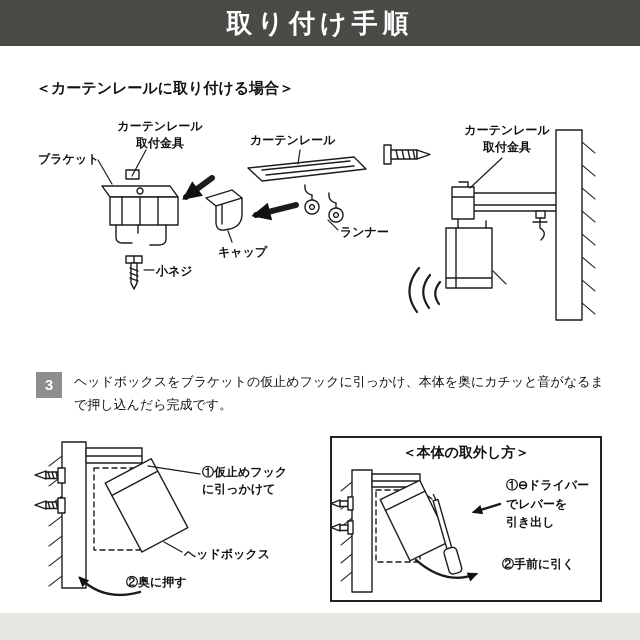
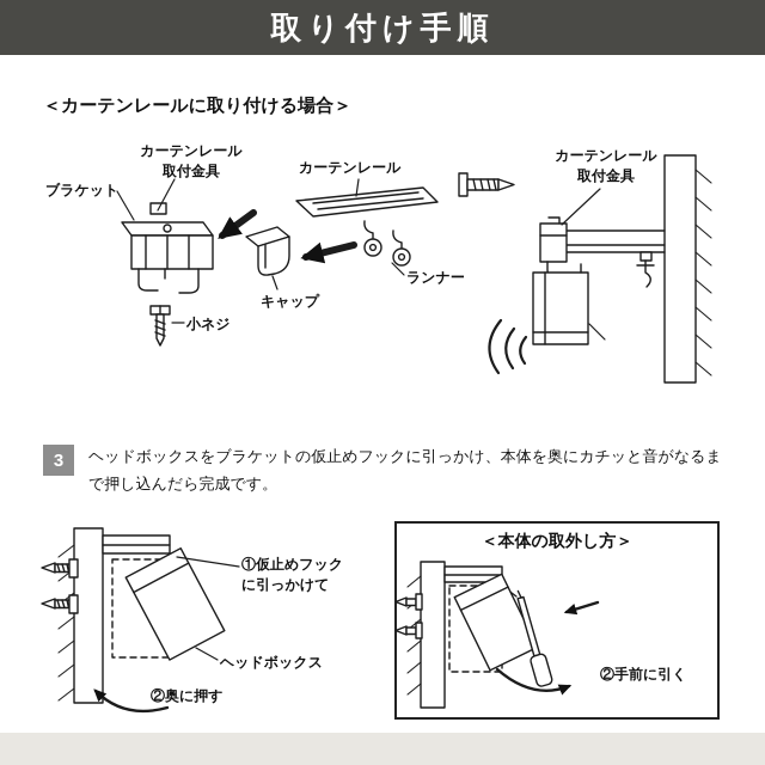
  取り付け手順
  ＜カーテンレールに取り付ける場合＞
  カーテンレール
  取付金具
  ブラケット
  カーテンレール
  ランナー
  キャップ
  小ネジ
  カーテンレール
  取付金具
  3
  ヘッドボックスをブラケットの仮止めフックに引っかけ、本体を奥にカチッと音がなるまで押し込んだら完成です。
  ①仮止めフック
  に引っかけて
  ヘッドボックス
  ②奥に押す
  ＜本体の取外し方＞
- ①⊖ドライバー
- でレバーを
- 引き出し
  ②手前に引く
